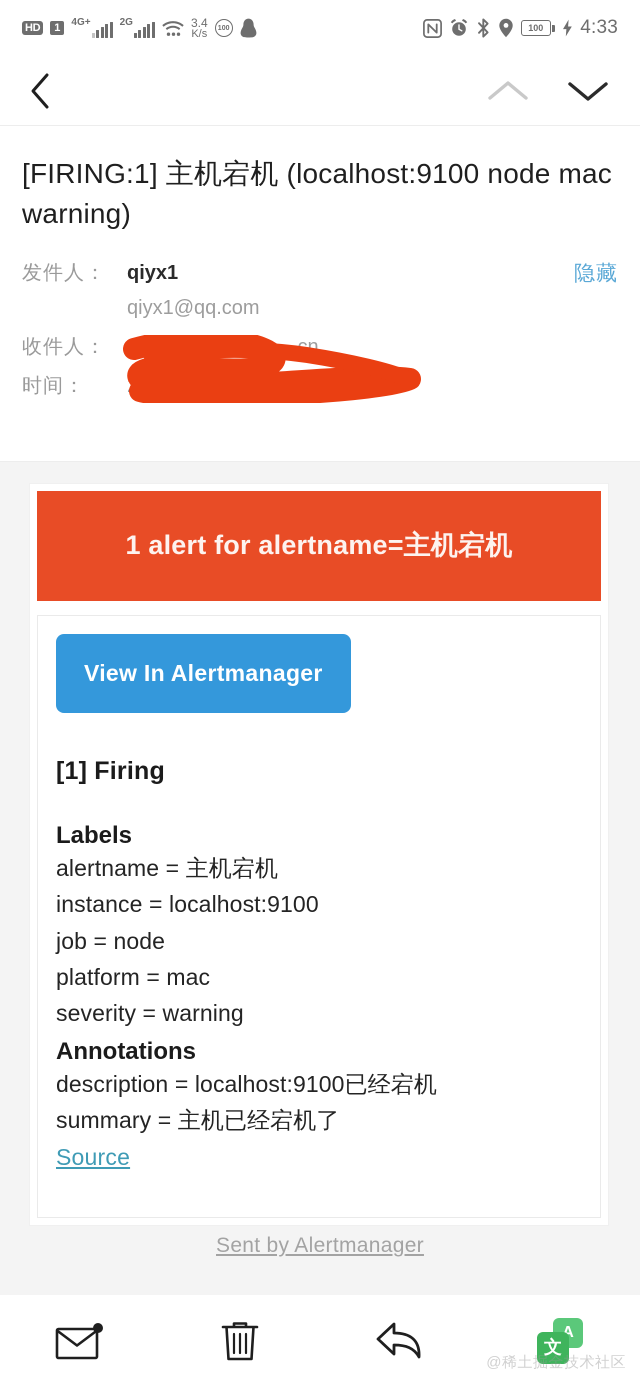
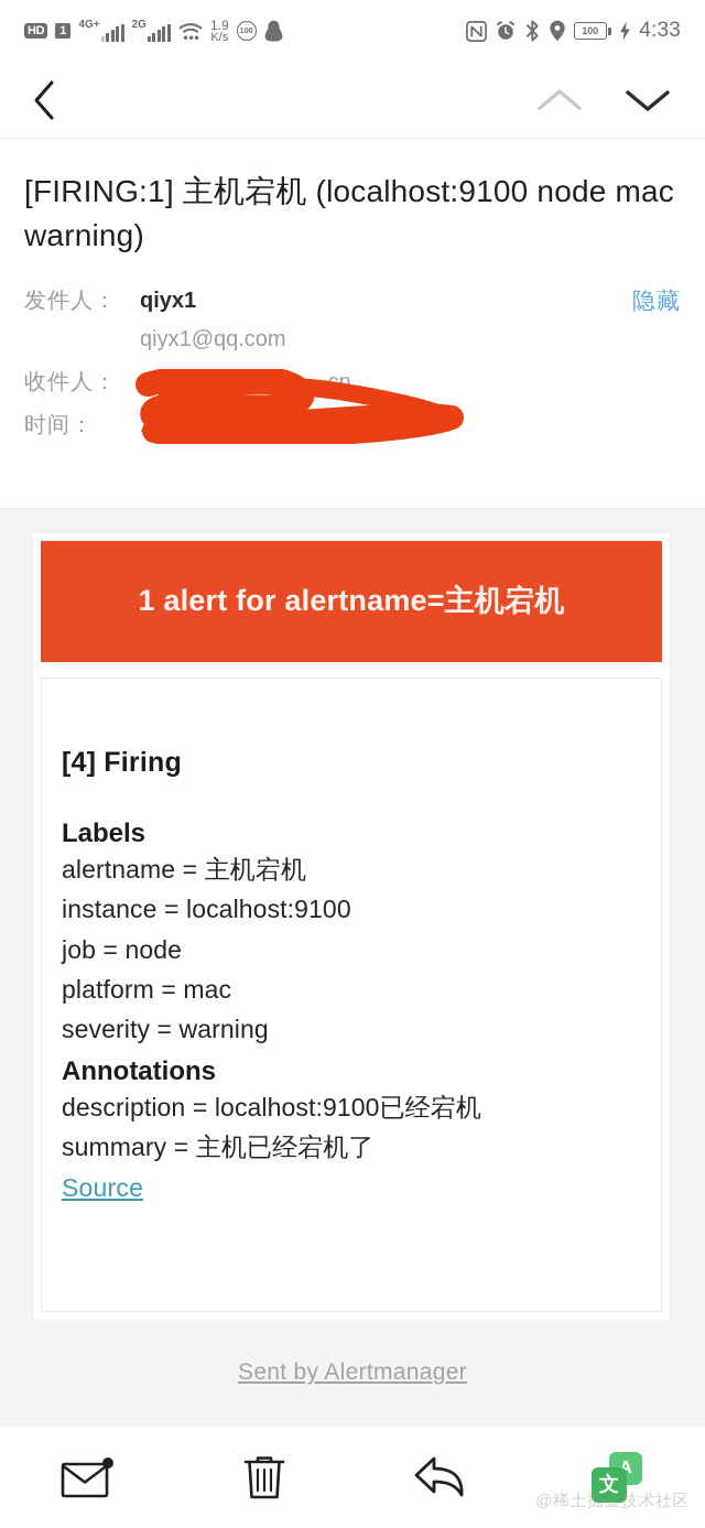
  HD
  1
  4G+
  2G
- 3.4
+ 1.9
  K/s
  100
  4:33
  [FIRING:1] 主机宕机 (localhost:9100 node mac warning)
  隐藏
  发件人：
  qiyx1
  qiyx1@qq.com
  收件人：
  时间：
  1 alert for alertname=主机宕机
- View In Alertmanager
- [1] Firing
+ [4] Firing
  Labels
  alertname = 主机宕机
  instance = localhost:9100
  job = node
  platform = mac
  severity = warning
  Annotations
  description = localhost:9100已经宕机
  summary = 主机已经宕机了
  Source
  Sent by Alertmanager
  A
  文
  @稀土掘金技术社区
